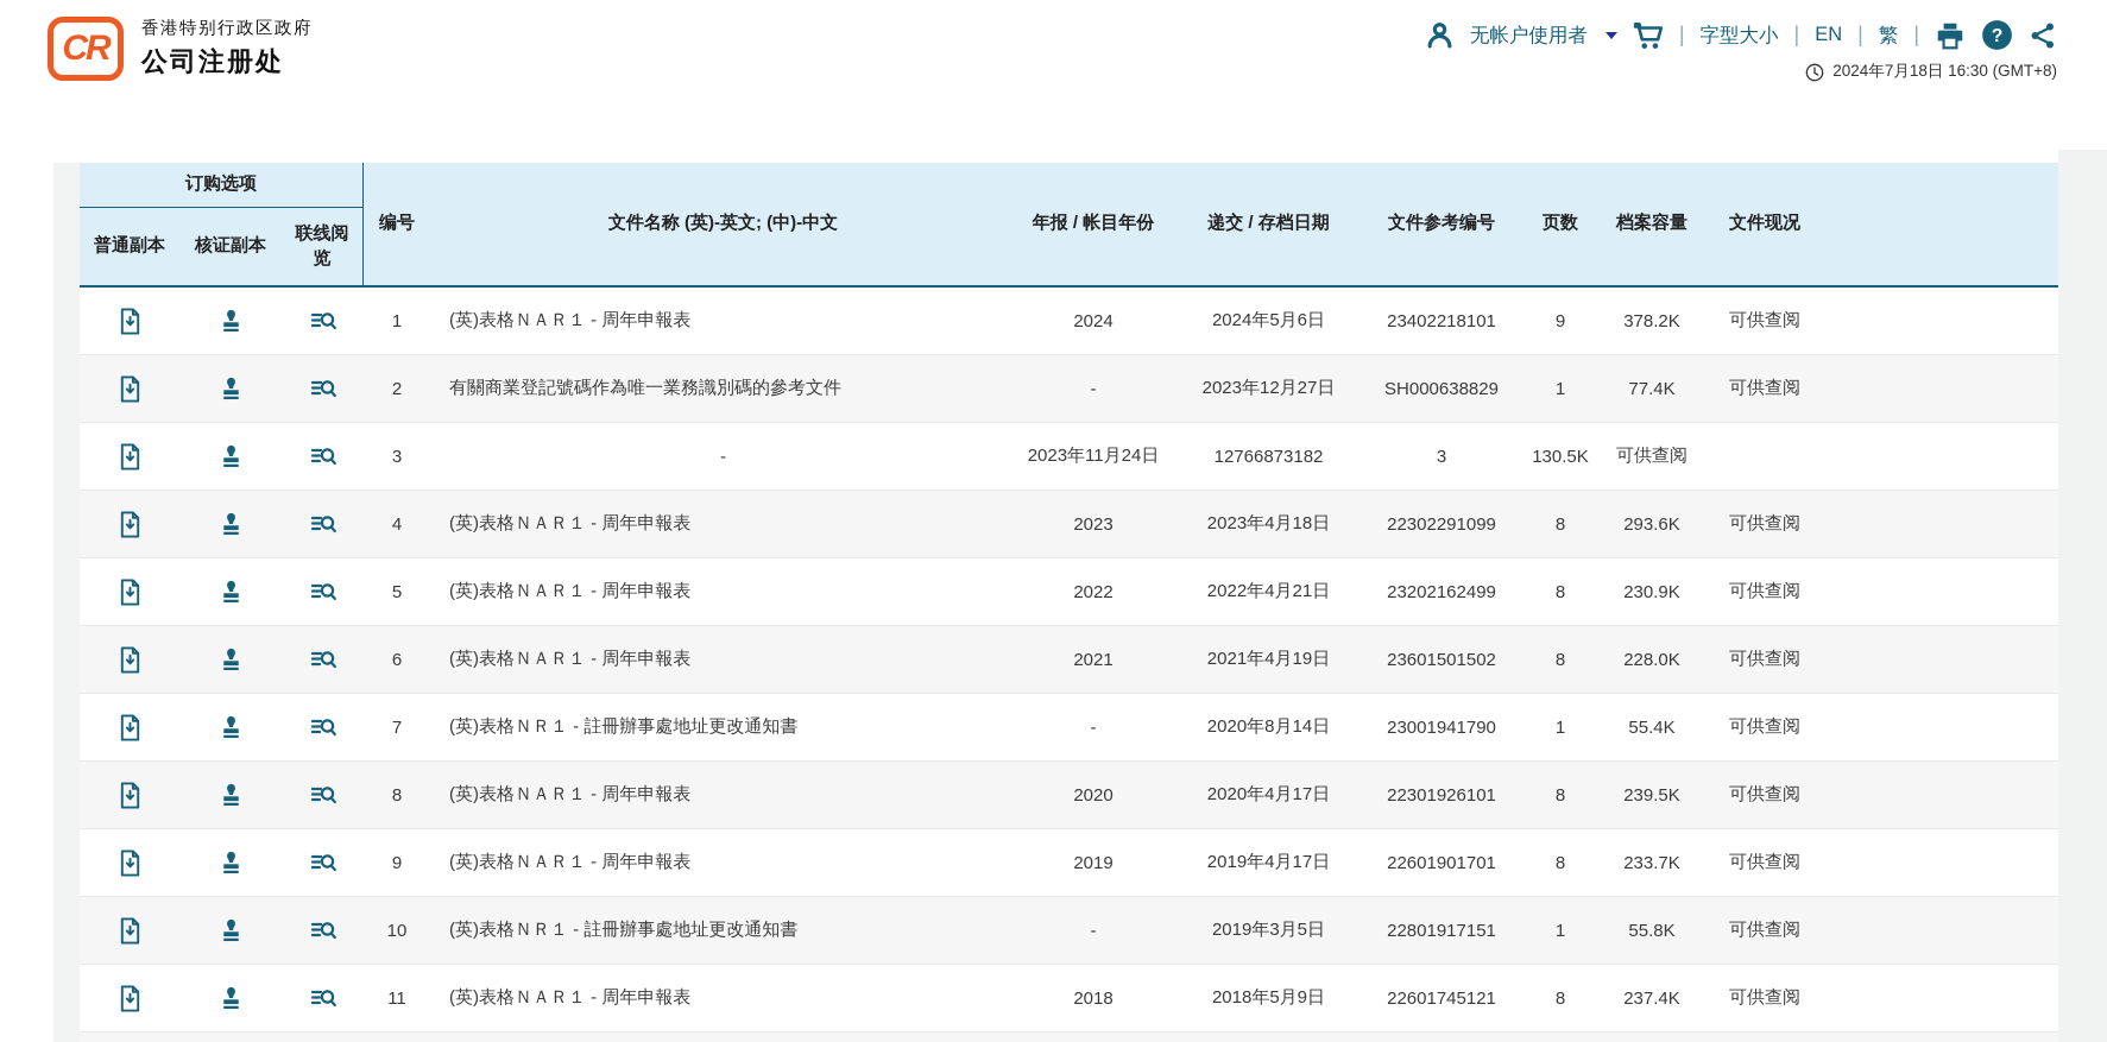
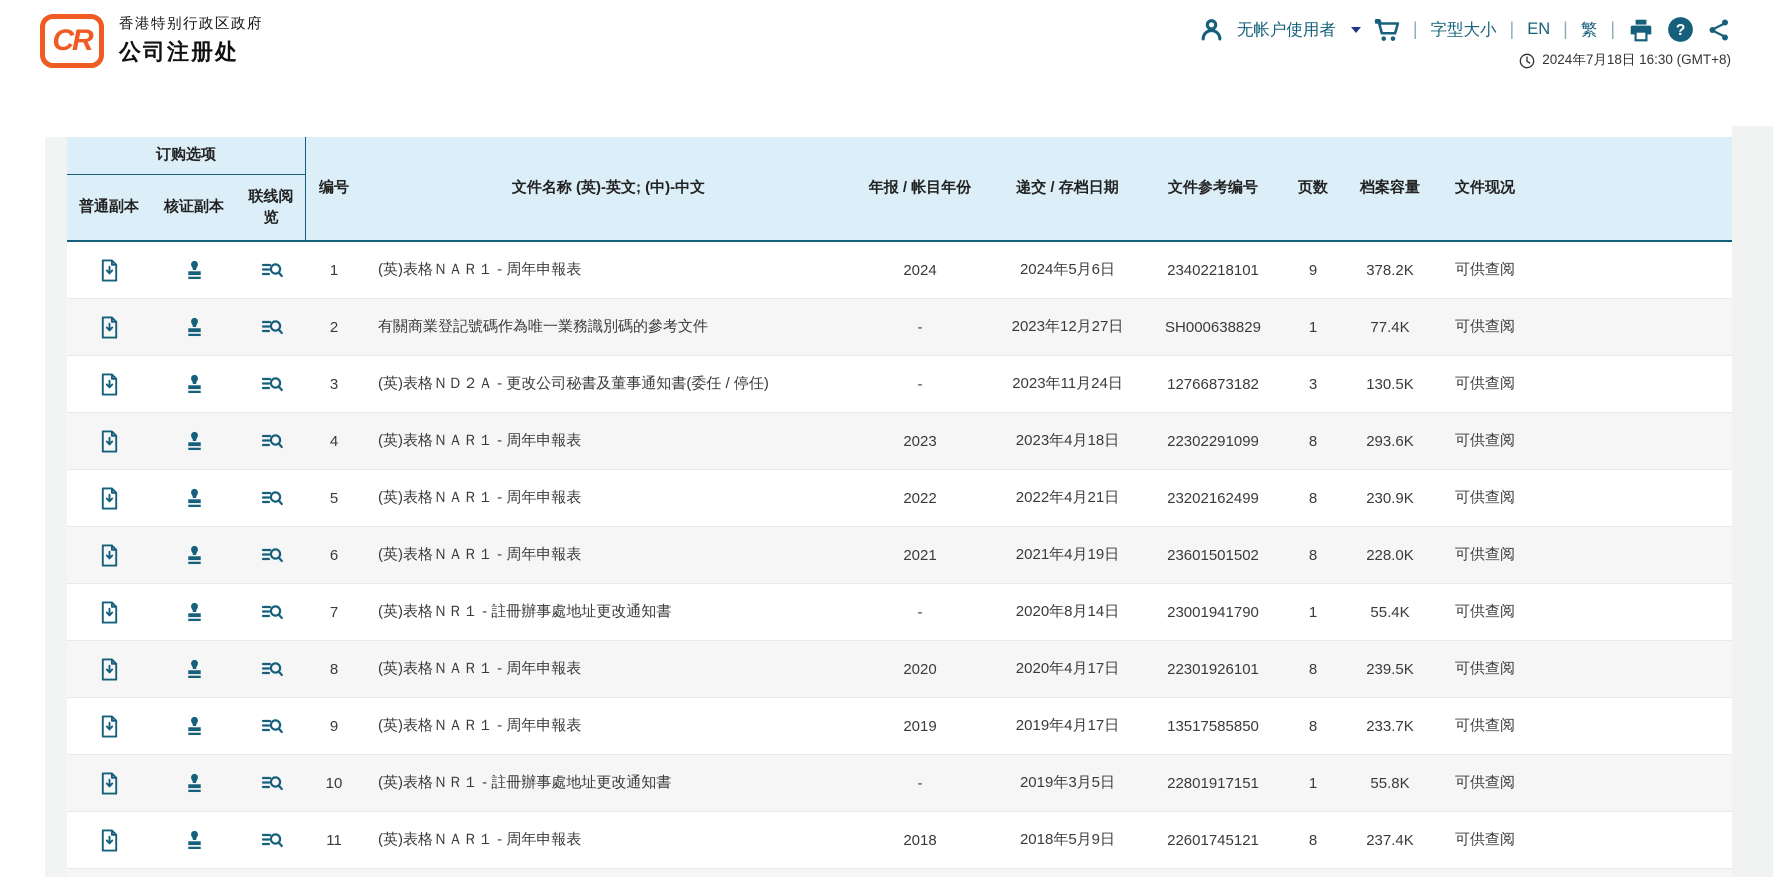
  CR
  香港特别行政区政府
  公司注册处
  无帐户使用者
  |
  字型大小
  |
  EN
  |
  繁
  |
  ?
  2024年7月18日 16:30 (GMT+8)
  订购选项
  普通副本
  核证副本
  联线阅览
  编号
  文件名称 (英)-英文; (中)-中文
  年报 / 帐目年份
  递交 / 存档日期
  文件参考编号
  页数
  档案容量
  文件现况
  1
  (英)表格ＮＡＲ１ - 周年申報表
  2024
  2024年5月6日
  23402218101
  9
  378.2K
  可供查阅
  2
  有關商業登記號碼作為唯一業務識別碼的參考文件
  -
  2023年12月27日
  SH000638829
  1
  77.4K
  可供查阅
  3
+ (英)表格ＮＤ２Ａ - 更改公司秘書及董事通知書(委任 / 停任)
  -
  2023年11月24日
  12766873182
  3
  130.5K
  可供查阅
  4
  (英)表格ＮＡＲ１ - 周年申報表
  2023
  2023年4月18日
  22302291099
  8
  293.6K
  可供查阅
  5
  (英)表格ＮＡＲ１ - 周年申報表
  2022
  2022年4月21日
  23202162499
  8
  230.9K
  可供查阅
  6
  (英)表格ＮＡＲ１ - 周年申報表
  2021
  2021年4月19日
  23601501502
  8
  228.0K
  可供查阅
  7
  (英)表格ＮＲ１ - 註冊辦事處地址更改通知書
  -
  2020年8月14日
  23001941790
  1
  55.4K
  可供查阅
  8
  (英)表格ＮＡＲ１ - 周年申報表
  2020
  2020年4月17日
  22301926101
  8
  239.5K
  可供查阅
  9
  (英)表格ＮＡＲ１ - 周年申報表
  2019
  2019年4月17日
- 22601901701
+ 13517585850
  8
  233.7K
  可供查阅
  10
  (英)表格ＮＲ１ - 註冊辦事處地址更改通知書
  -
  2019年3月5日
  22801917151
  1
  55.8K
  可供查阅
  11
  (英)表格ＮＡＲ１ - 周年申報表
  2018
  2018年5月9日
  22601745121
  8
  237.4K
  可供查阅
